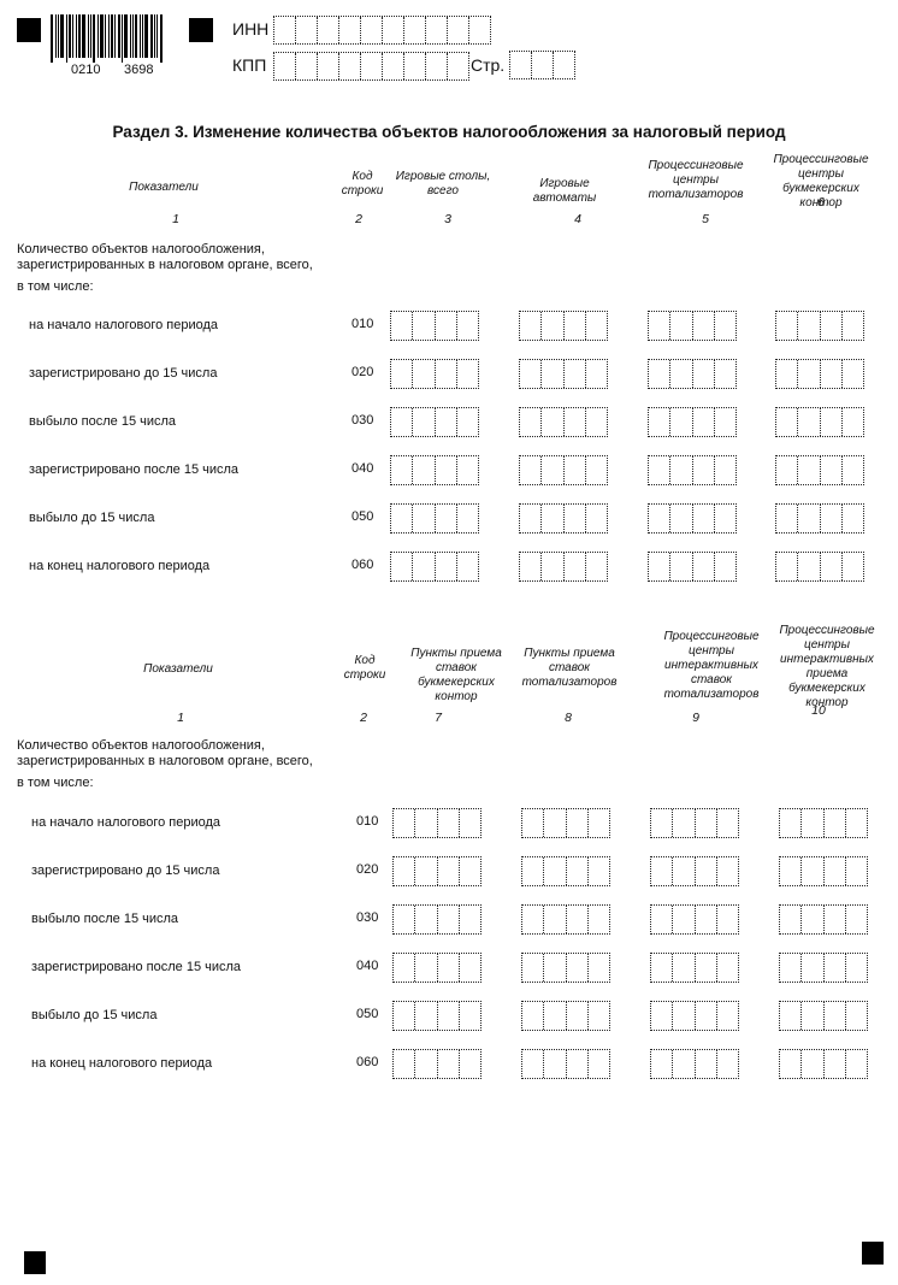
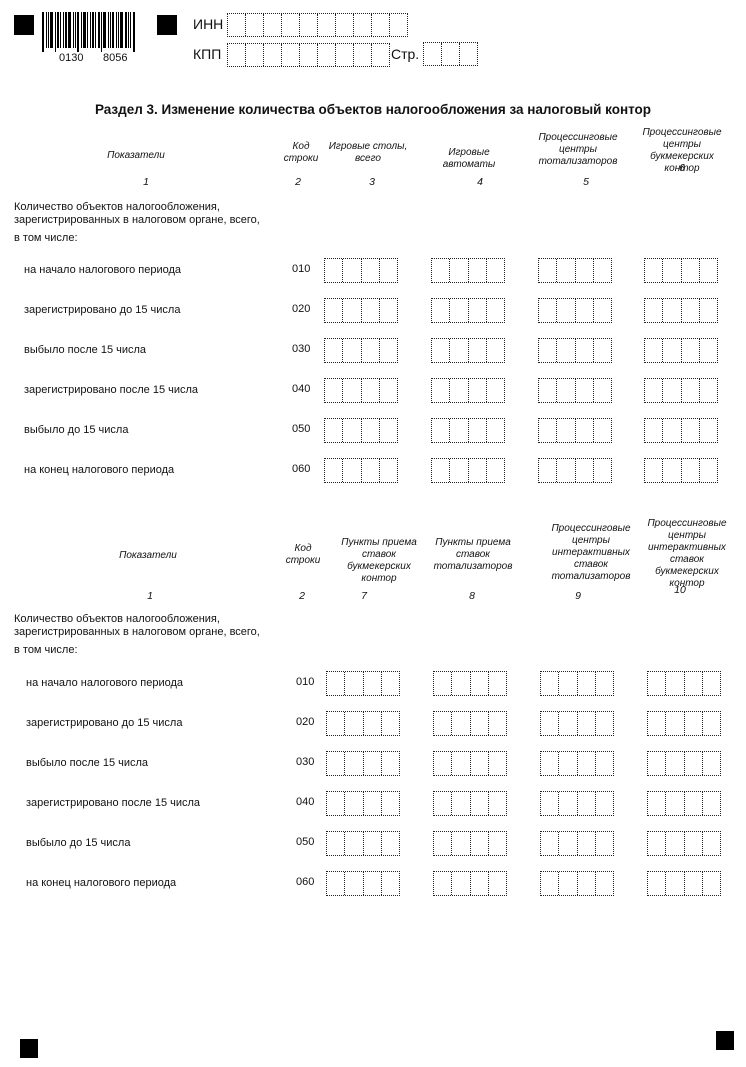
- 0210
+ 0130
- 3698
+ 8056
  ИНН
  КПП
  Стр.
- Раздел 3. Изменение количества объектов налогообложения за налоговый период
+ Раздел 3. Изменение количества объектов налогообложения за налоговый контор
  Показатели
  1
  Код строки
  2
  Игровые столы, всего
  3
  Игровые автоматы
  4
  Процессинговые центры тотализаторов
  5
  Процессинговые центры букмекерских контор
  6
  Количество объектов налогообложения,
  зарегистрированных в налоговом органе, всего,
  в том числе:
  на начало налогового периода
  010
  зарегистрировано до 15 числа
  020
  выбыло после 15 числа
  030
  зарегистрировано после 15 числа
  040
  выбыло до 15 числа
  050
  на конец налогового периода
  060
  Показатели
  1
  Код строки
  2
  Пункты приема ставок букмекерских контор
  7
  Пункты приема ставок тотализаторов
  8
  Процессинговые центры интерактивных ставок тотализаторов
  9
- Процессинговые центры интерактивных приема букмекерских контор
+ Процессинговые центры интерактивных ставок букмекерских контор
  10
  Количество объектов налогообложения,
  зарегистрированных в налоговом органе, всего,
  в том числе:
  на начало налогового периода
  010
  зарегистрировано до 15 числа
  020
  выбыло после 15 числа
  030
  зарегистрировано после 15 числа
  040
  выбыло до 15 числа
  050
  на конец налогового периода
  060
